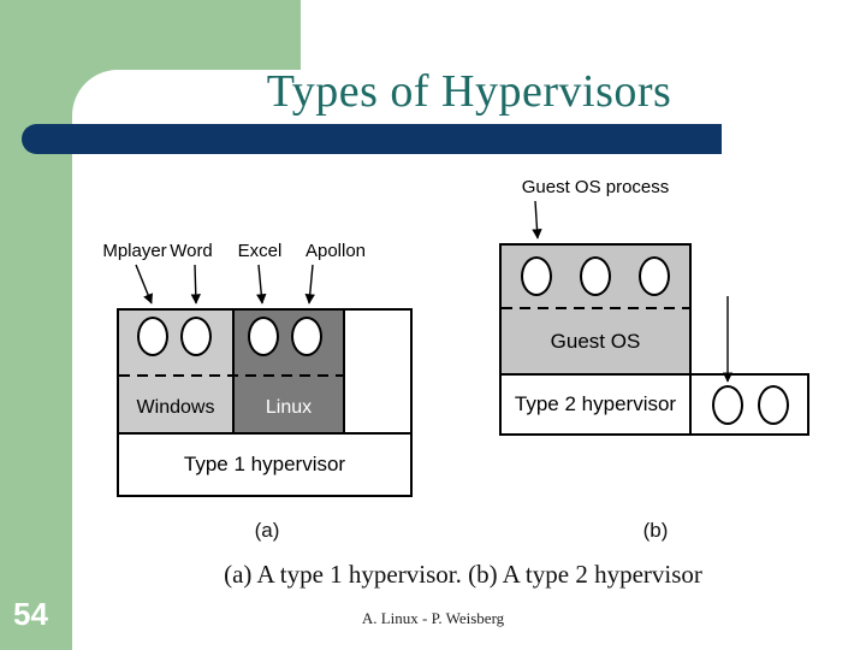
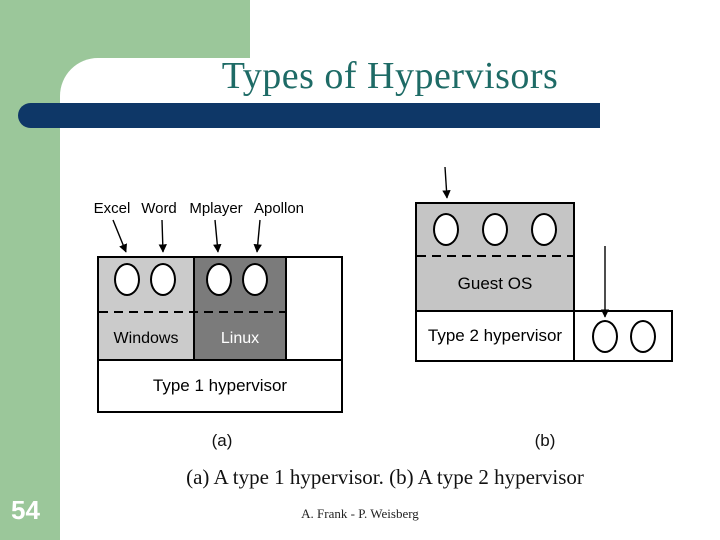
  Types of Hypervisors
- Mplayer
+ Excel
  Word
- Excel
+ Mplayer
  Apollon
  Windows
  Linux
  Type 1 hypervisor
  (a)
- Guest OS process
  Guest OS
  Type 2 hypervisor
  (b)
  (a) A type 1 hypervisor. (b) A type 2 hypervisor
  54
- A. Linux - P. Weisberg
+ A. Frank - P. Weisberg
